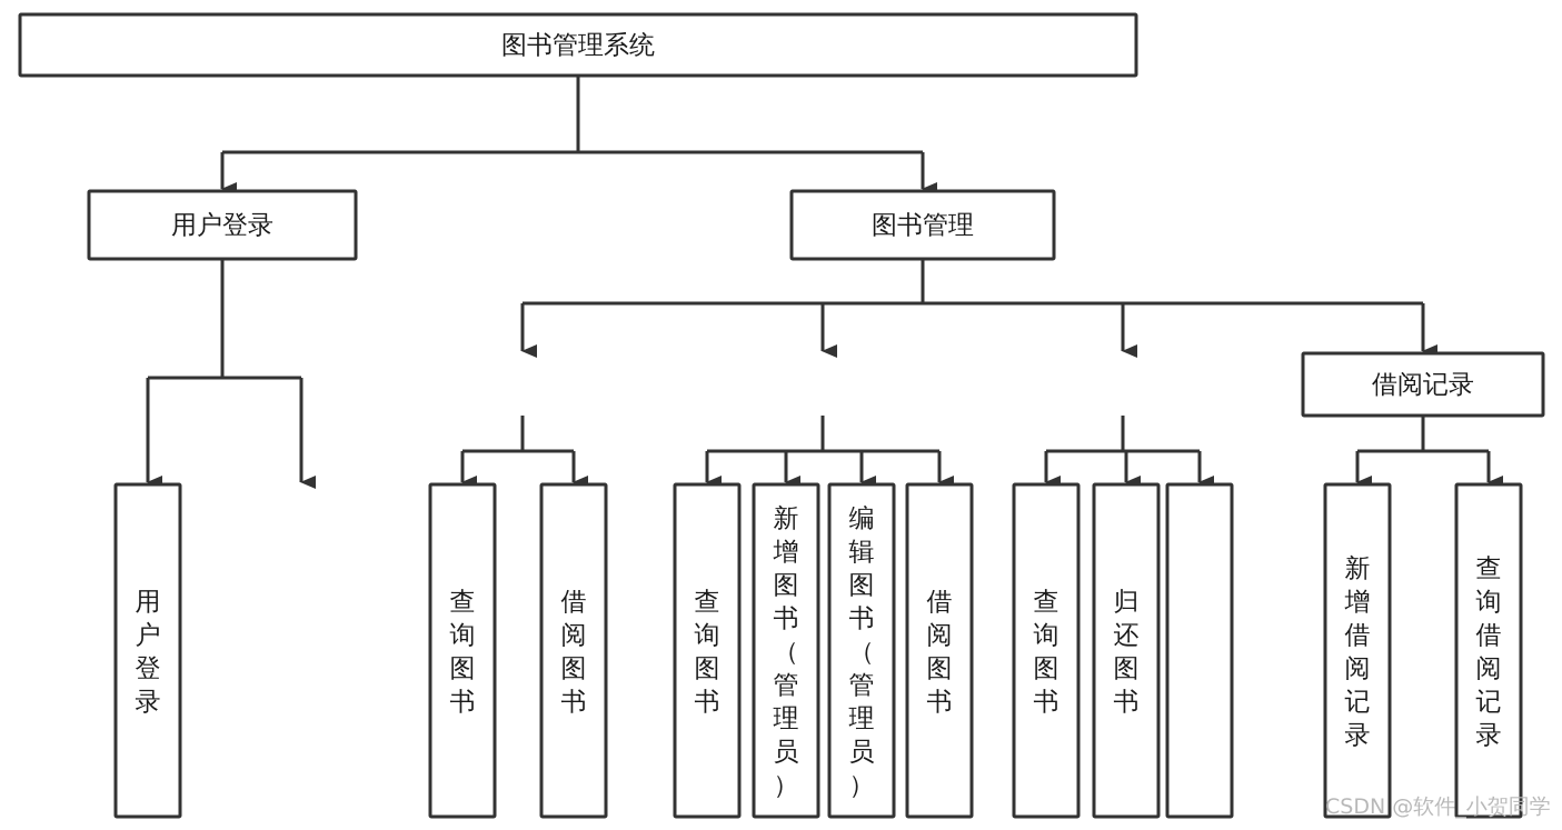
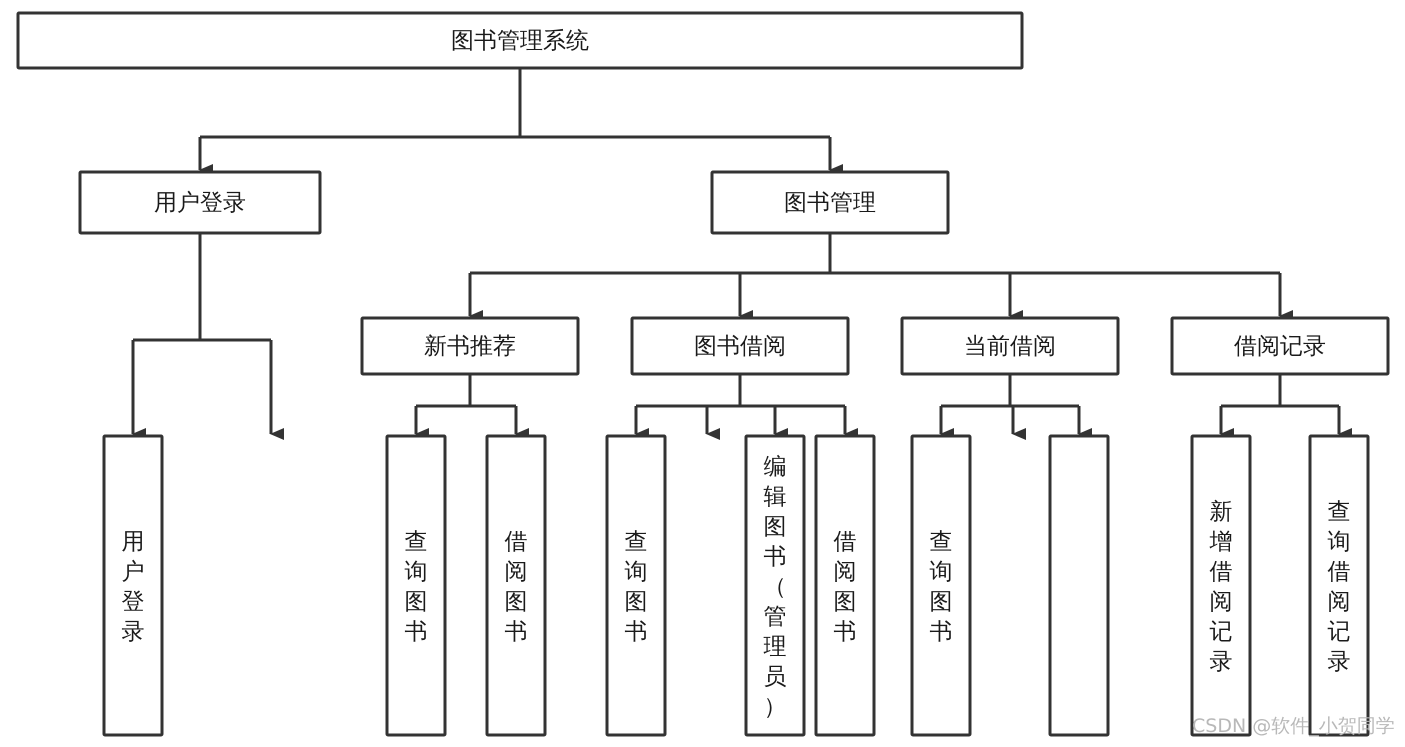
  图书管理系统
  用户登录
  图书管理
+ 新书推荐
+ 图书借阅
+ 当前借阅
  借阅记录
  用户登录
  查询图书
  借阅图书
  查询图书
- 新增图书（管理员）
  编辑图书（管理员）
  借阅图书
  查询图书
- 归还图书
  新增借阅记录
  查询借阅记录
  CSDN @软件_小贺同学
